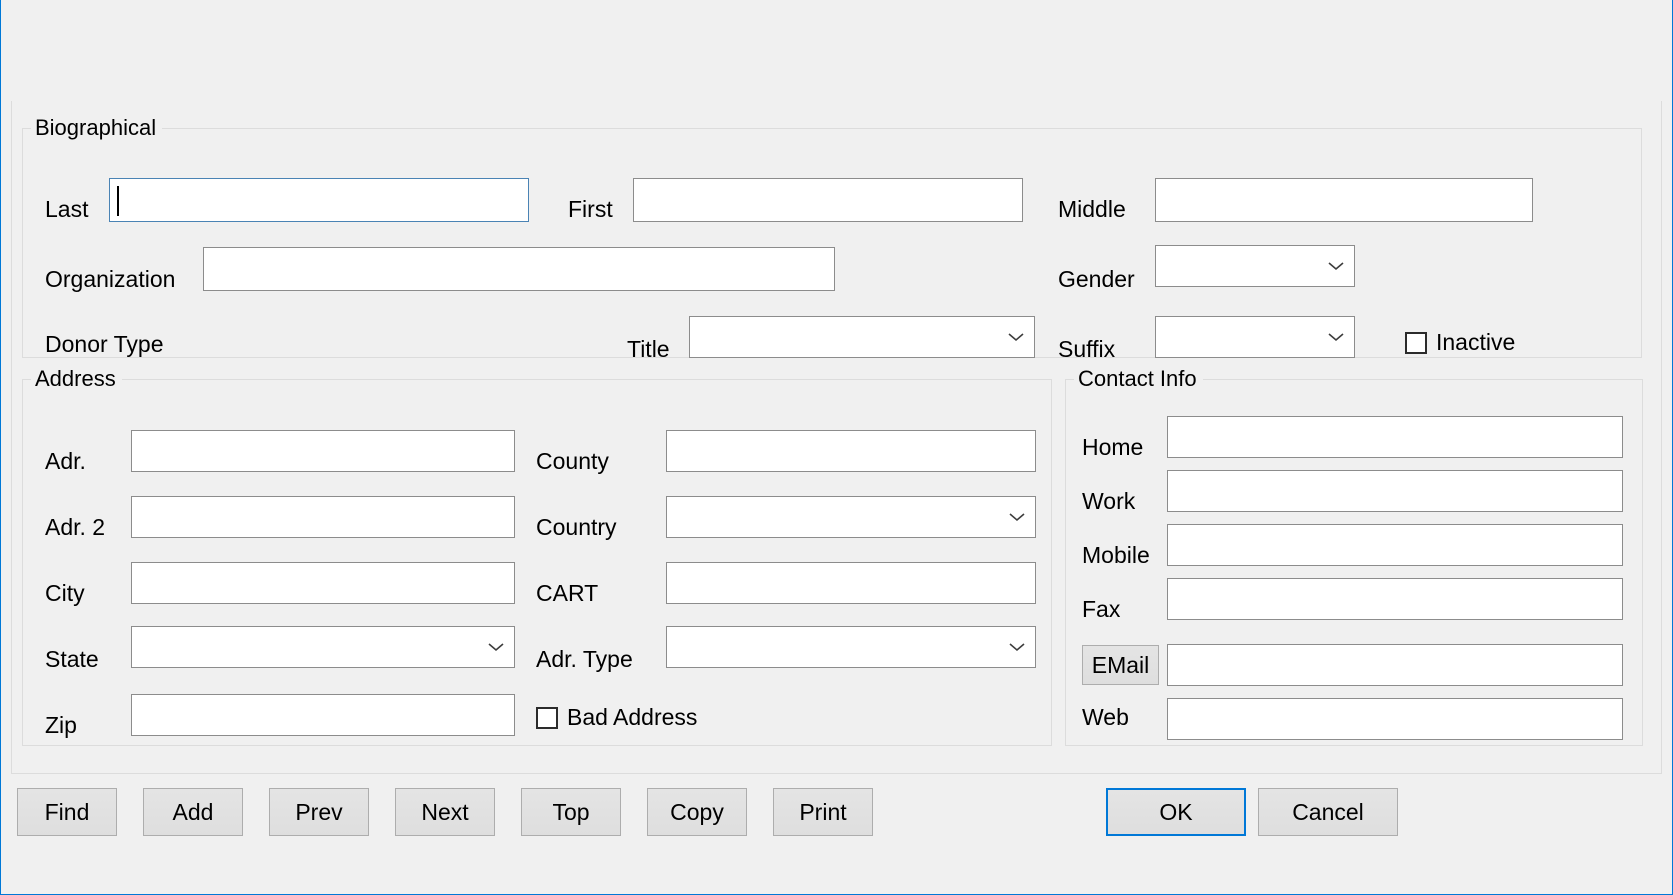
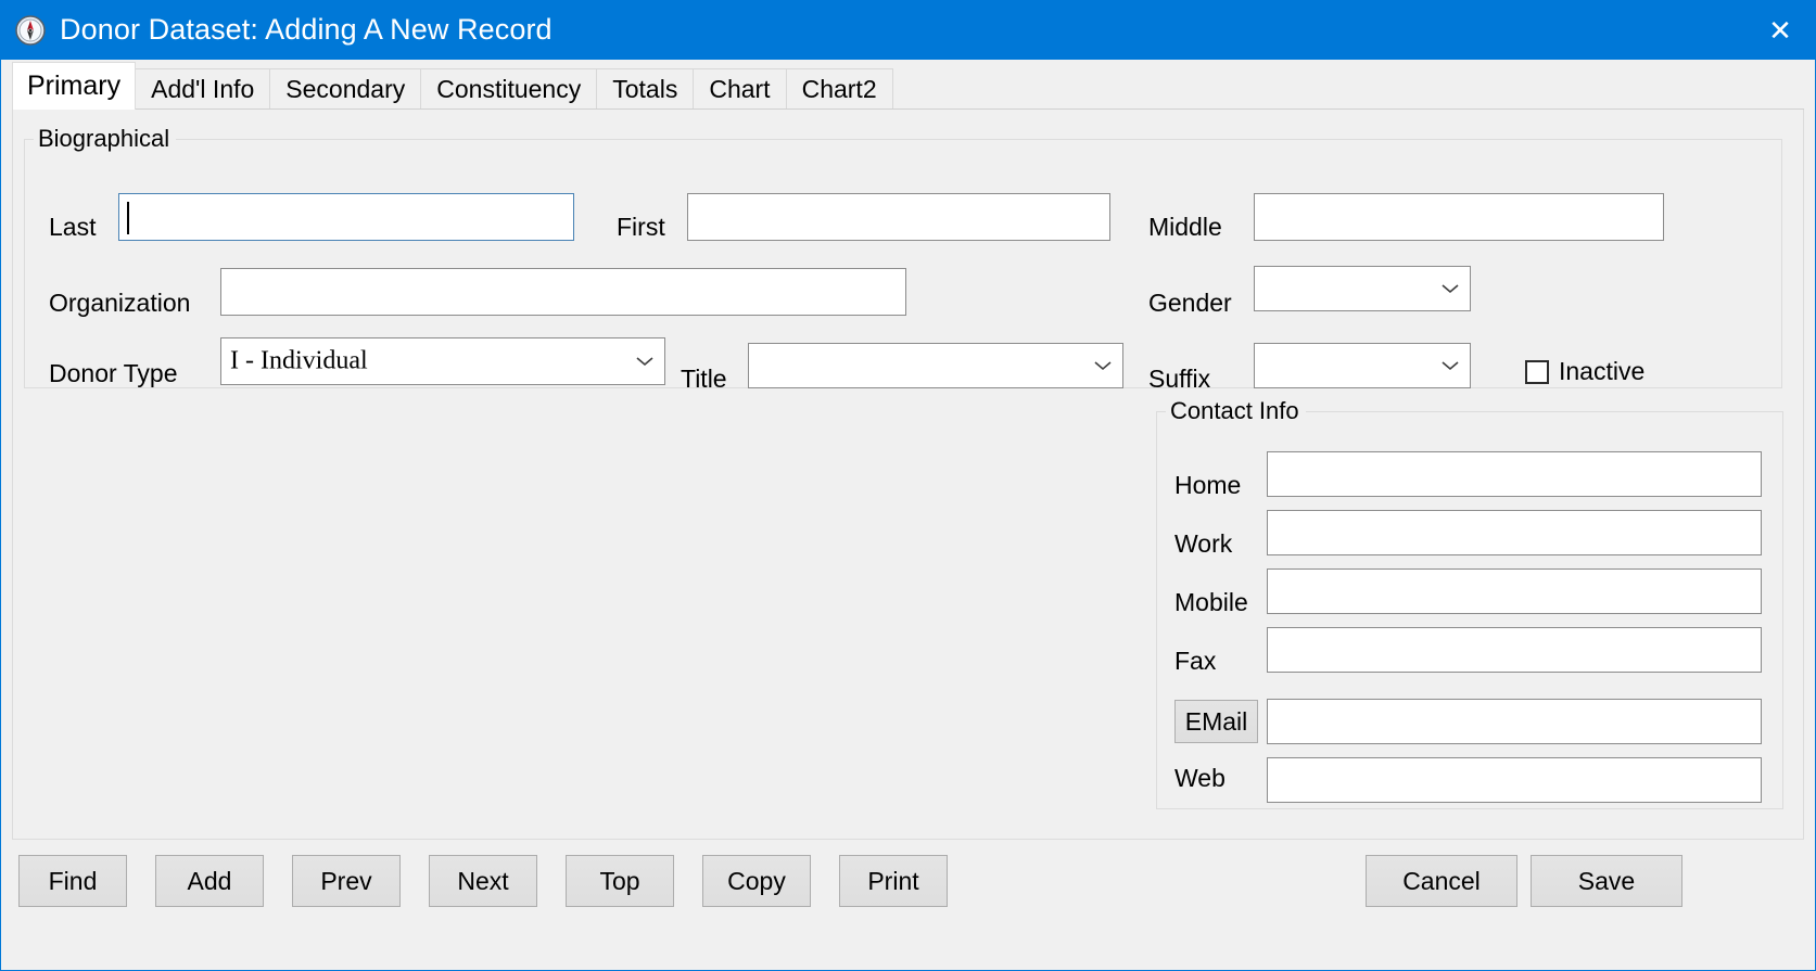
+ Donor Dataset: Adding A New Record
+ ✕
+ Primary
+ Add'l Info
+ Secondary
+ Constituency
+ Totals
+ Chart
+ Chart2
  Biographical
  Last
  First
  Middle
  Organization
  Gender
  Donor Type
+ I - Individual
  Title
  Suffix
  Inactive
- Address
- Adr.
- Adr. 2
- City
- State
- Zip
- County
- Country
- CART
- Adr. Type
- Bad Address
  Contact Info
  Home
  Work
  Mobile
  Fax
  EMail
  Web
  Find
  Add
  Prev
  Next
  Top
  Copy
  Print
- OK
  Cancel
+ Save
